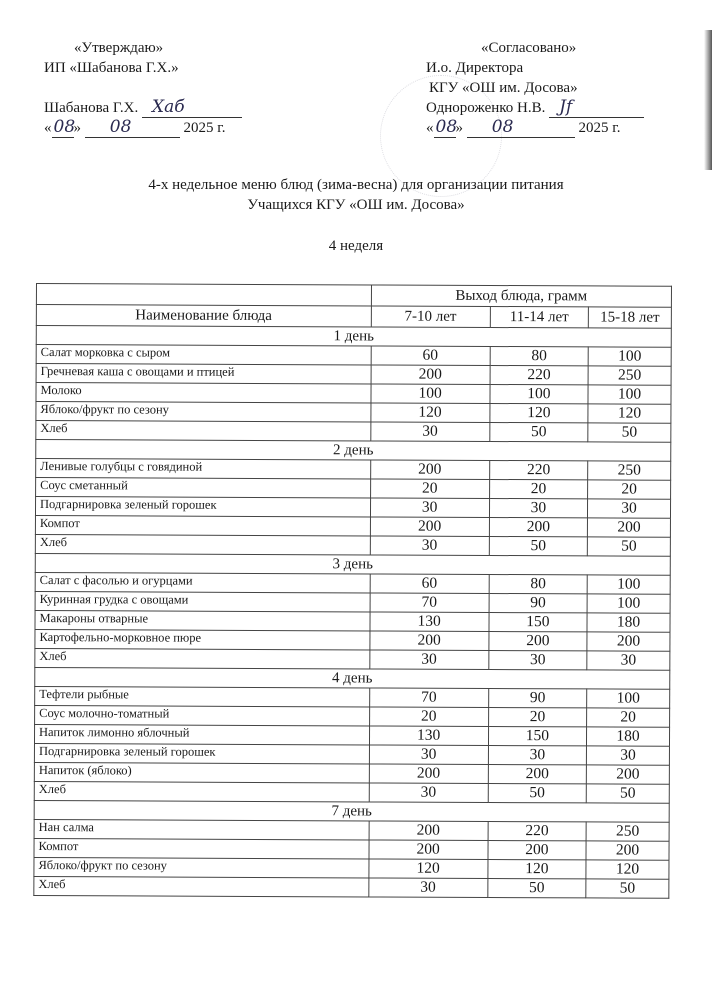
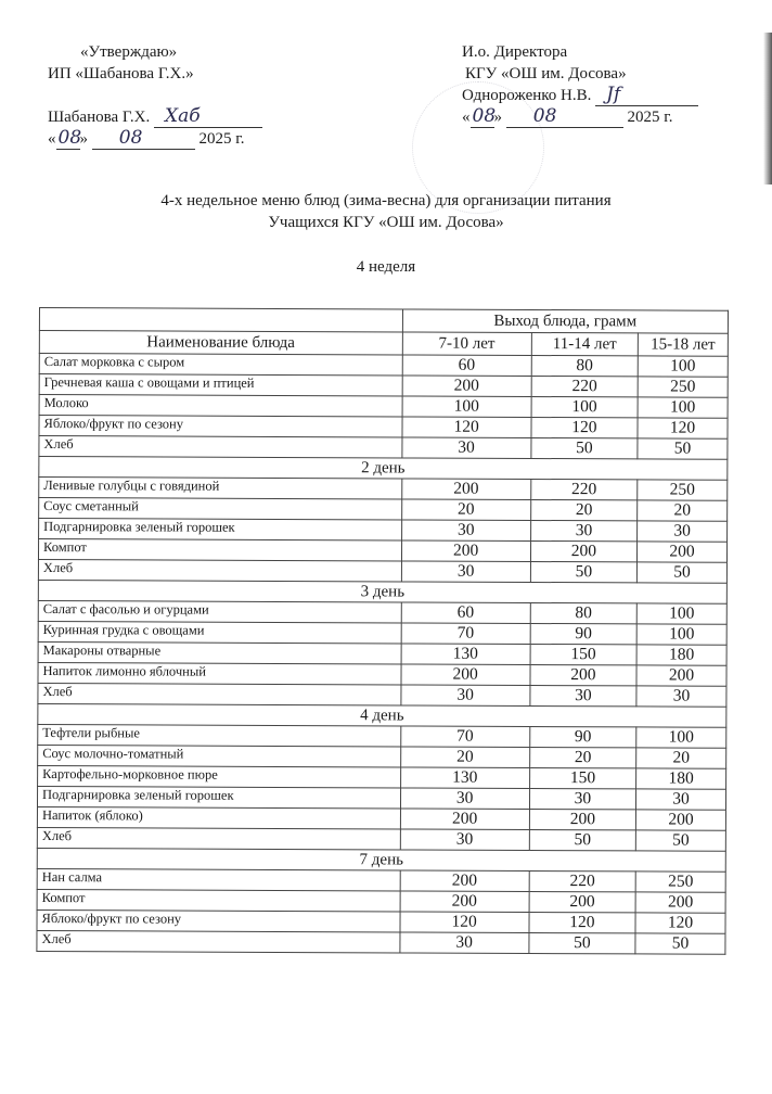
  «Утверждаю»
  ИП «Шабанова Г.Х.»
  Шабанова Г.Х.
  Хаб
  «
  08
  »
  08
  2025 г.
- «Согласовано»
  И.о. Директора
  КГУ «ОШ им. Досова»
  Однороженко Н.В.
  Jf
  «
  08
  »
  08
  2025 г.
  4-х недельное меню блюд (зима-весна) для организации питания
  Учащихся КГУ «ОШ им. Досова»
  4 неделя
  	Выход блюда, грамм
  Наименование блюда	7-10 лет	11-14 лет	15-18 лет
- 1 день
  Салат морковка с сыром	60	80	100
  Гречневая каша с овощами и птицей	200	220	250
  Молоко	100	100	100
  Яблоко/фрукт по сезону	120	120	120
  Хлеб	30	50	50
  2 день
  Ленивые голубцы с говядиной	200	220	250
  Соус сметанный	20	20	20
  Подгарнировка зеленый горошек	30	30	30
  Компот	200	200	200
  Хлеб	30	50	50
  3 день
  Салат с фасолью и огурцами	60	80	100
  Куринная грудка с овощами	70	90	100
  Макароны отварные	130	150	180
- Картофельно-морковное пюре	200	200	200
+ Напиток лимонно яблочный	200	200	200
  Хлеб	30	30	30
  4 день
  Тефтели рыбные	70	90	100
  Соус молочно-томатный	20	20	20
- Напиток лимонно яблочный	130	150	180
+ Картофельно-морковное пюре	130	150	180
  Подгарнировка зеленый горошек	30	30	30
  Напиток (яблоко)	200	200	200
  Хлеб	30	50	50
  7 день
  Нан салма	200	220	250
  Компот	200	200	200
  Яблоко/фрукт по сезону	120	120	120
  Хлеб	30	50	50
